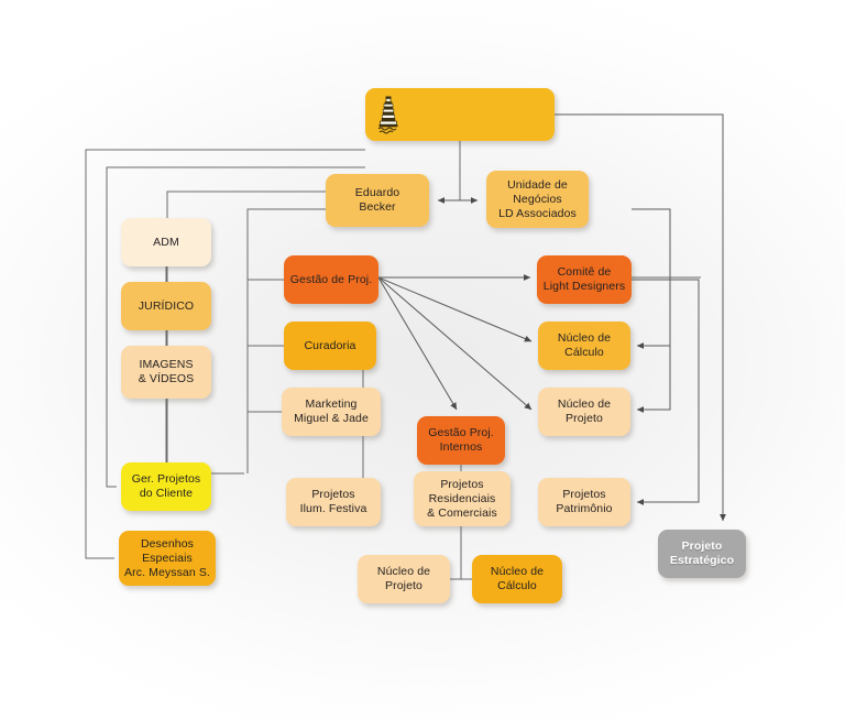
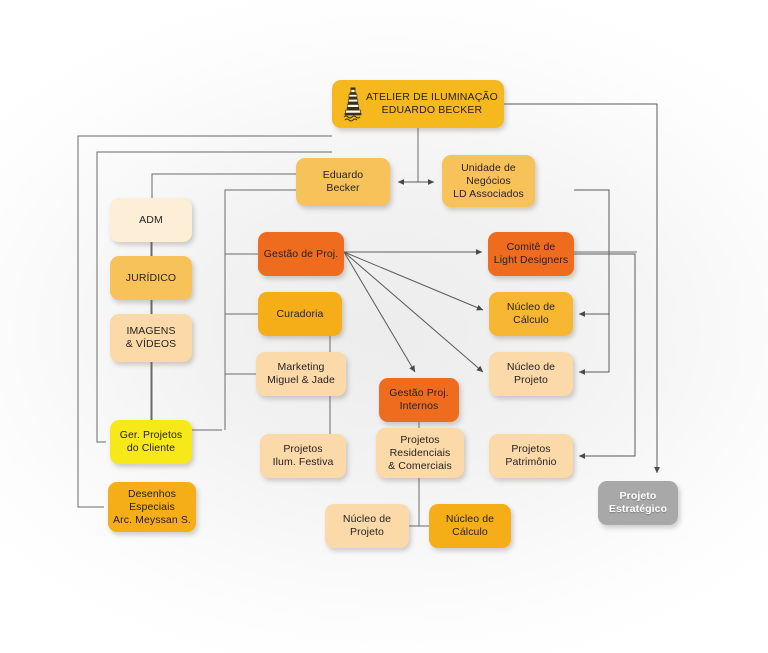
+ ATELIER DE ILUMINAÇÃO
+ EDUARDO BECKER
  Eduardo
  Becker
  Unidade de
  Negócios
  LD Associados
  ADM
  JURÍDICO
  IMAGENS
  & VÍDEOS
  Ger. Projetos
  do Cliente
  Desenhos
  Especiais
  Arc. Meyssan S.
  Gestão de Proj.
  Curadoria
  Marketing
  Miguel & Jade
  Comitê de
  Light Designers
  Núcleo de
  Cálculo
  Núcleo de
  Projeto
  Gestão Proj.
  Internos
  Projetos
  Ilum. Festiva
  Projetos
  Residenciais
  & Comerciais
  Projetos
  Patrimônio
  Núcleo de
  Projeto
  Núcleo de
  Cálculo
  Projeto
  Estratégico
